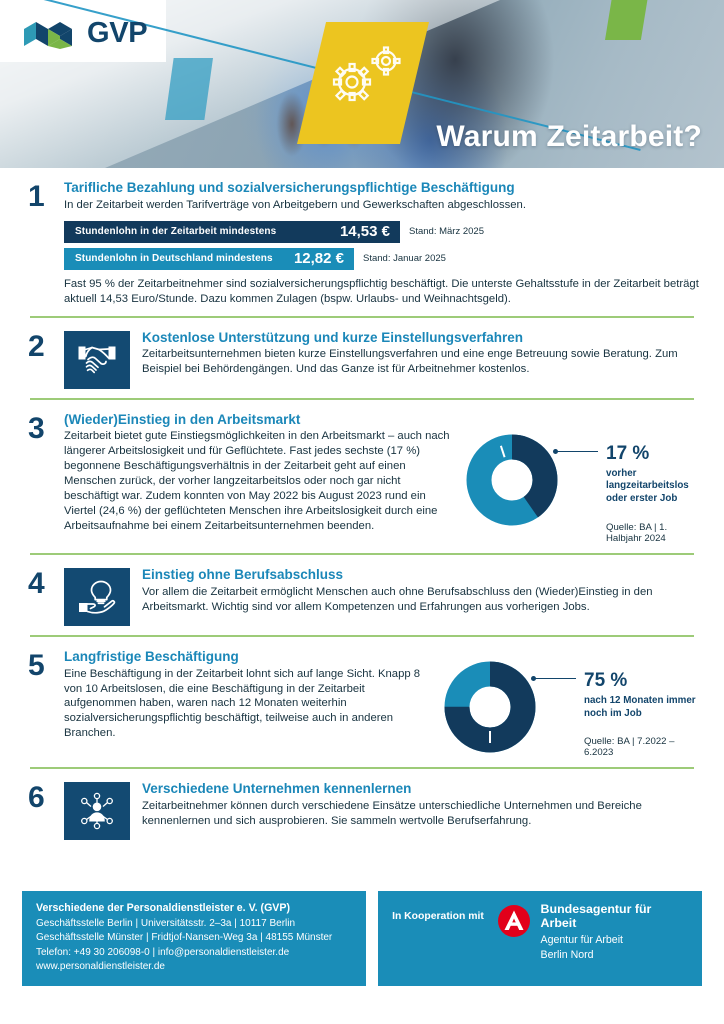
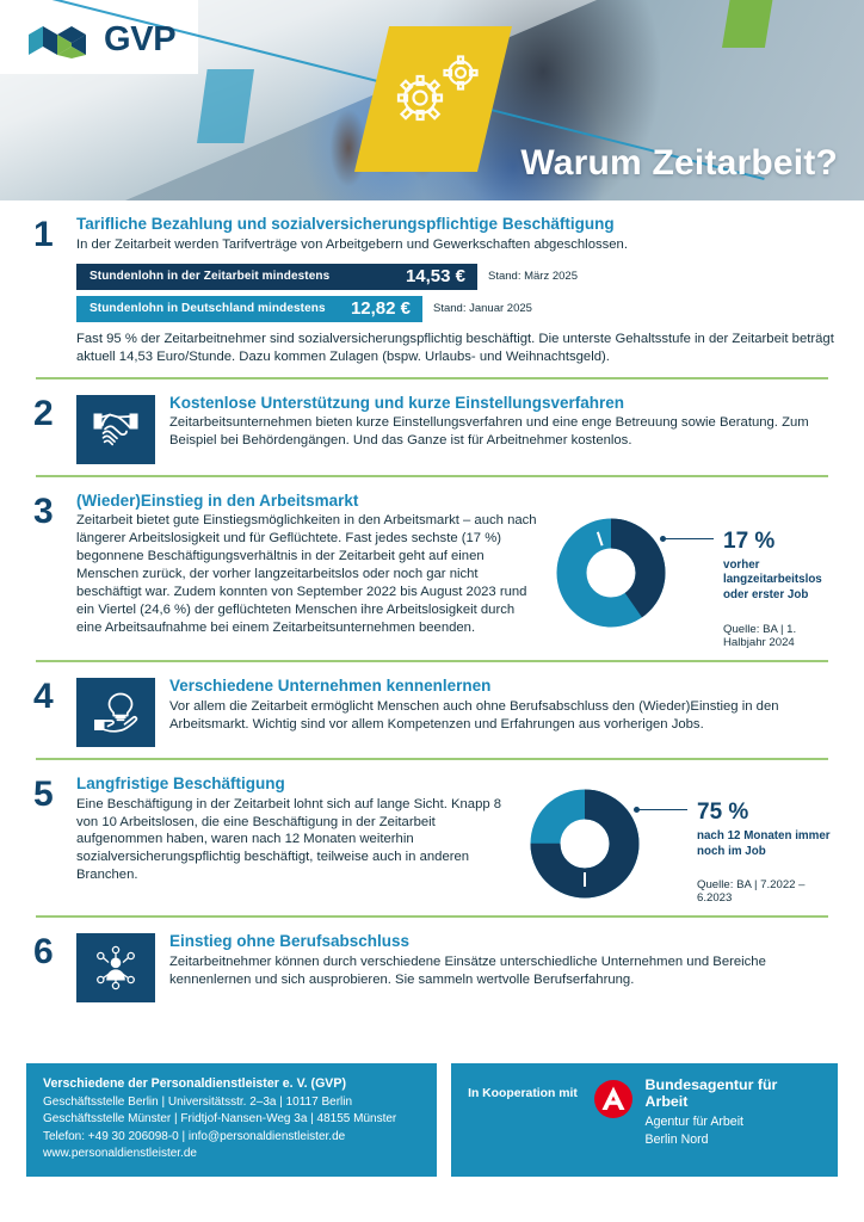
  GVP
  Warum Zeitarbeit?
  1
  Tarifliche Bezahlung und sozialversicherungspflichtige Beschäftigung
  In der Zeitarbeit werden Tarifverträge von Arbeitgebern und Gewerkschaften abgeschlossen.
  Stundenlohn in der Zeitarbeit mindestens
  14,53 €
  Stand: März 2025
  Stundenlohn in Deutschland mindestens
  12,82 €
  Stand: Januar 2025
  Fast 95 % der Zeitarbeitnehmer sind sozialversicherungspflichtig beschäftigt. Die unterste Gehaltsstufe in der Zeitarbeit beträgt aktuell 14,53 Euro/Stunde. Dazu kommen Zulagen (bspw. Urlaubs- und Weihnachtsgeld).
  2
  Kostenlose Unterstützung und kurze Einstellungsverfahren
  Zeitarbeitsunternehmen bieten kurze Einstellungsverfahren und eine enge Betreuung sowie Beratung. Zum Beispiel bei Behördengängen. Und das Ganze ist für Arbeitnehmer kostenlos.
  3
  (Wieder)Einstieg in den Arbeitsmarkt
- Zeitarbeit bietet gute Einstiegsmöglichkeiten in den Arbeitsmarkt – auch nach längerer Arbeitslosigkeit und für Geflüchtete. Fast jedes sechste (17 %) begonnene Beschäftigungsverhältnis in der Zeitarbeit geht auf einen Menschen zurück, der vorher langzeitarbeitslos oder noch gar nicht beschäftigt war. Zudem konnten von May 2022 bis August 2023 rund ein Viertel (24,6 %) der geflüchteten Menschen ihre Arbeitslosigkeit durch eine Arbeitsaufnahme bei einem Zeitarbeitsunternehmen beenden.
+ Zeitarbeit bietet gute Einstiegsmöglichkeiten in den Arbeitsmarkt – auch nach längerer Arbeitslosigkeit und für Geflüchtete. Fast jedes sechste (17 %) begonnene Beschäftigungsverhältnis in der Zeitarbeit geht auf einen Menschen zurück, der vorher langzeitarbeitslos oder noch gar nicht beschäftigt war. Zudem konnten von September 2022 bis August 2023 rund ein Viertel (24,6 %) der geflüchteten Menschen ihre Arbeitslosigkeit durch eine Arbeitsaufnahme bei einem Zeitarbeitsunternehmen beenden.
  17 %
  vorher langzeitarbeitslos oder erster Job
  Quelle: BA | 1. Halbjahr 2024
  4
- Einstieg ohne Berufsabschluss
+ Verschiedene Unternehmen kennenlernen
  Vor allem die Zeitarbeit ermöglicht Menschen auch ohne Berufsabschluss den (Wieder)Einstieg in den Arbeitsmarkt. Wichtig sind vor allem Kompetenzen und Erfahrungen aus vorherigen Jobs.
  5
  Langfristige Beschäftigung
  Eine Beschäftigung in der Zeitarbeit lohnt sich auf lange Sicht. Knapp 8 von 10 Arbeitslosen, die eine Beschäftigung in der Zeitarbeit aufgenommen haben, waren nach 12 Monaten weiterhin sozialversicherungspflichtig beschäftigt, teilweise auch in anderen Branchen.
  75 %
  nach 12 Monaten immer noch im Job
  Quelle: BA | 7.2022 – 6.2023
  6
- Verschiedene Unternehmen kennenlernen
+ Einstieg ohne Berufsabschluss
  Zeitarbeitnehmer können durch verschiedene Einsätze unterschiedliche Unternehmen und Bereiche kennenlernen und sich ausprobieren. Sie sammeln wertvolle Berufserfahrung.
  Verschiedene der Personaldienstleister e. V. (GVP)
  Geschäftsstelle Berlin | Universitätsstr. 2–3a | 10117 Berlin
  Geschäftsstelle Münster | Fridtjof-Nansen-Weg 3a | 48155 Münster
  Telefon: +49 30 206098-0 | info@personaldienstleister.de
  www.personaldienstleister.de
  In Kooperation mit
  Bundesagentur für Arbeit
  Agentur für Arbeit
  Berlin Nord
